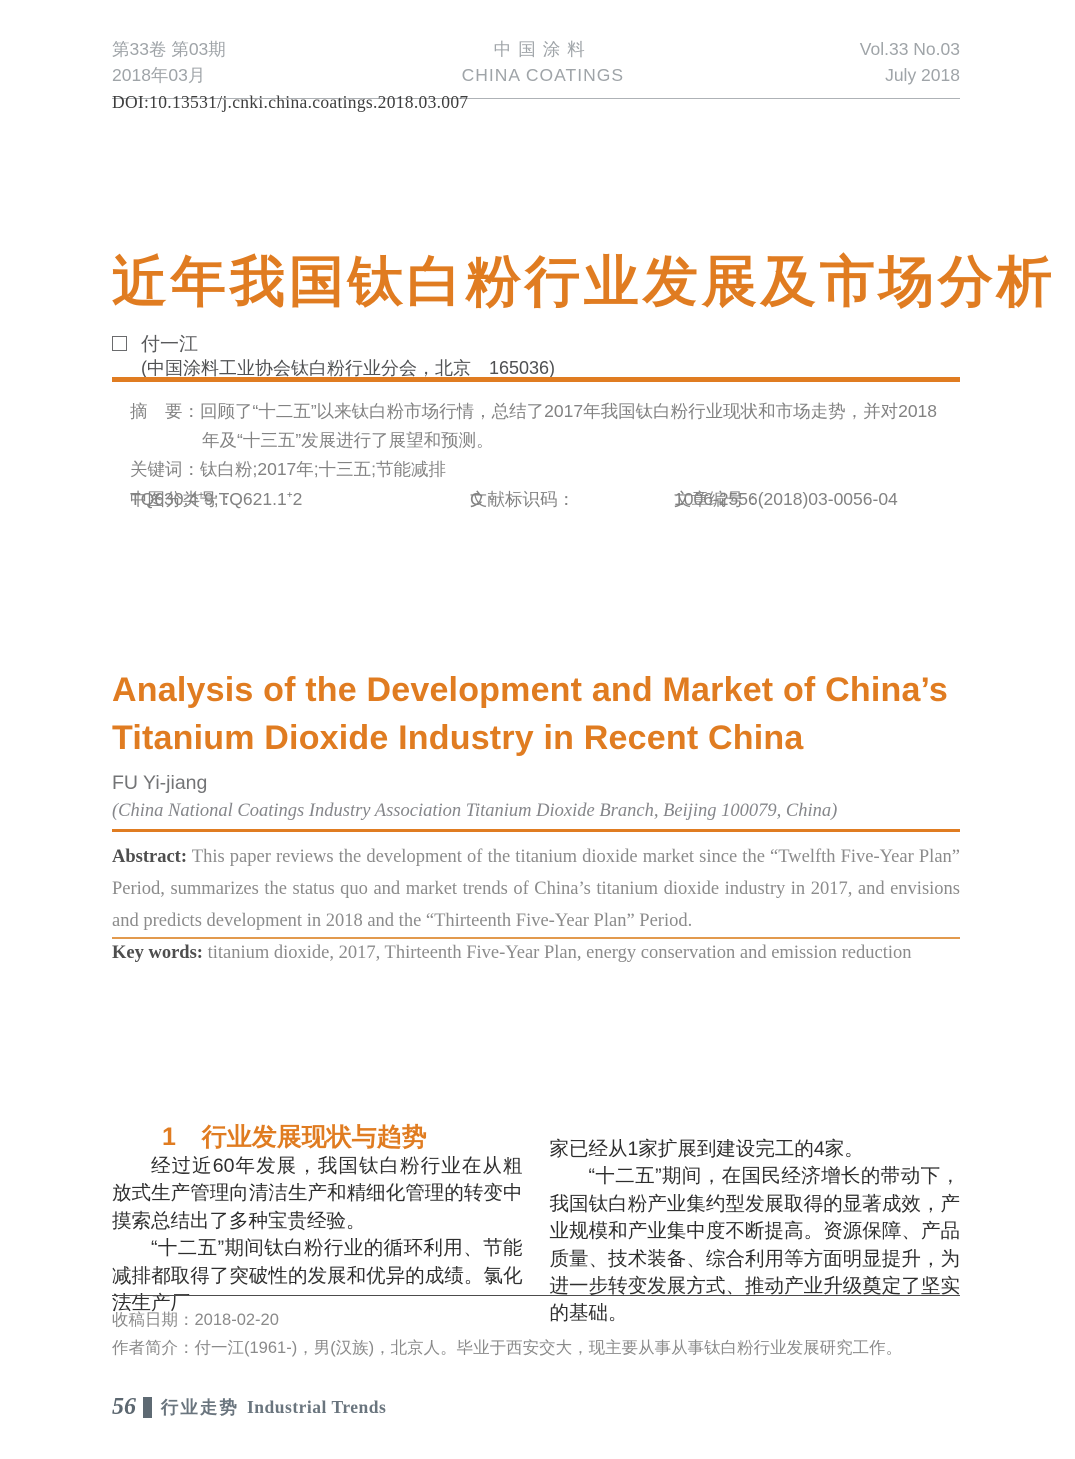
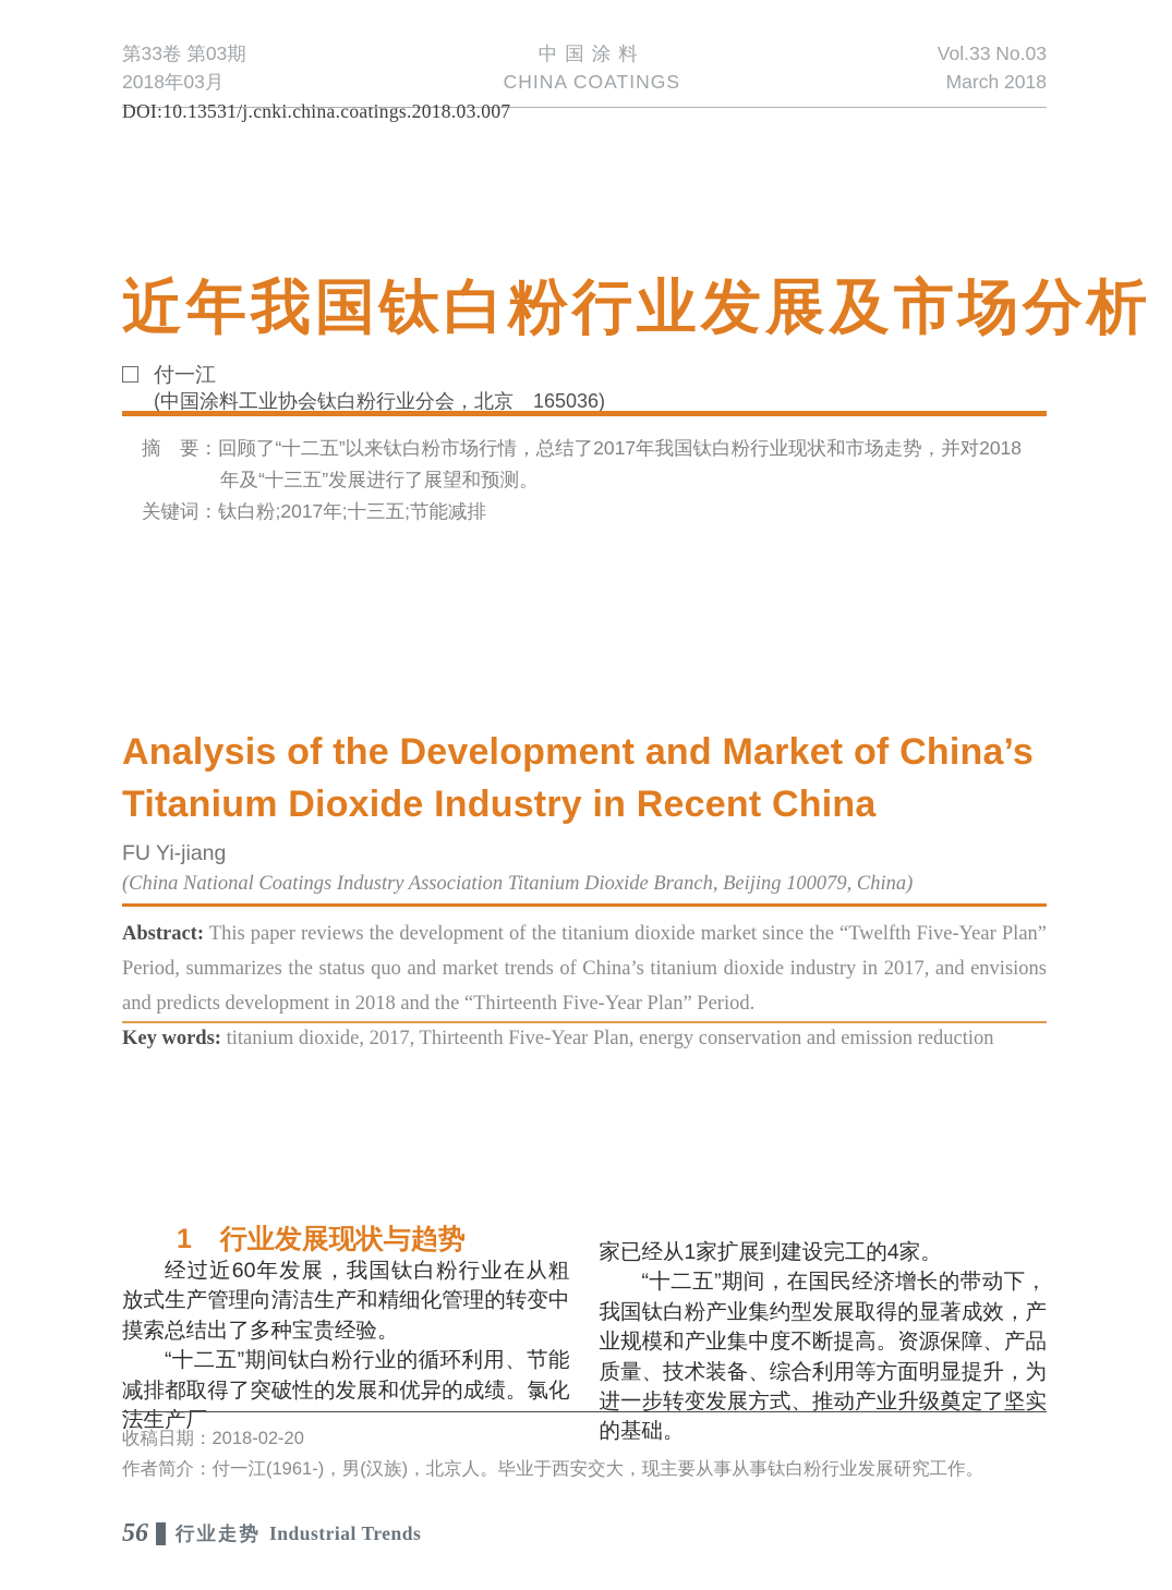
  第33卷 第03期
  2018年03月
  中国涂料
  CHINA COATINGS
  Vol.33 No.03
- July 2018
+ March 2018
  DOI:10.13531/j.cnki.china.coatings.2018.03.007
  近年我国钛白粉行业发展及市场分析
  付一江
  (中国涂料工业协会钛白粉行业分会，北京 165036)
  摘 要：回顾了“十二五”以来钛白粉市场行情，总结了2017年我国钛白粉行业现状和市场走势，并对2018年及“十三五”发展进行了展望和预测。
  关键词：钛白粉;2017年;十三五;节能减排
- 中图分类号：
- TQ630.4⁺9;TQ621.1⁺2
- 文献标识码：
- C
- 文章编号：
- 1006-2556(2018)03-0056-04
  Analysis of the Development and Market of China’s
  Titanium Dioxide Industry in Recent China
  FU Yi-jiang
  (China National Coatings Industry Association Titanium Dioxide Branch, Beijing 100079, China)
  Abstract: This paper reviews the development of the titanium dioxide market since the “Twelfth Five-Year Plan” Period, summarizes the status quo and market trends of China’s titanium dioxide industry in 2017, and envisions and predicts development in 2018 and the “Thirteenth Five-Year Plan” Period.
  Key words: titanium dioxide, 2017, Thirteenth Five-Year Plan, energy conservation and emission reduction
  1 行业发展现状与趋势
  经过近60年发展，我国钛白粉行业在从粗放式生产管理向清洁生产和精细化管理的转变中摸索总结出了多种宝贵经验。
  “十二五”期间钛白粉行业的循环利用、节能减排都取得了突破性的发展和优异的成绩。氯化法生产厂
  家已经从1家扩展到建设完工的4家。
  “十二五”期间，在国民经济增长的带动下，我国钛白粉产业集约型发展取得的显著成效，产业规模和产业集中度不断提高。资源保障、产品质量、技术装备、综合利用等方面明显提升，为进一步转变发展方式、推动产业升级奠定了坚实的基础。
  收稿日期：2018-02-20
  作者简介：付一江(1961-)，男(汉族)，北京人。毕业于西安交大，现主要从事从事钛白粉行业发展研究工作。
  56
  行业走势
  Industrial Trends
